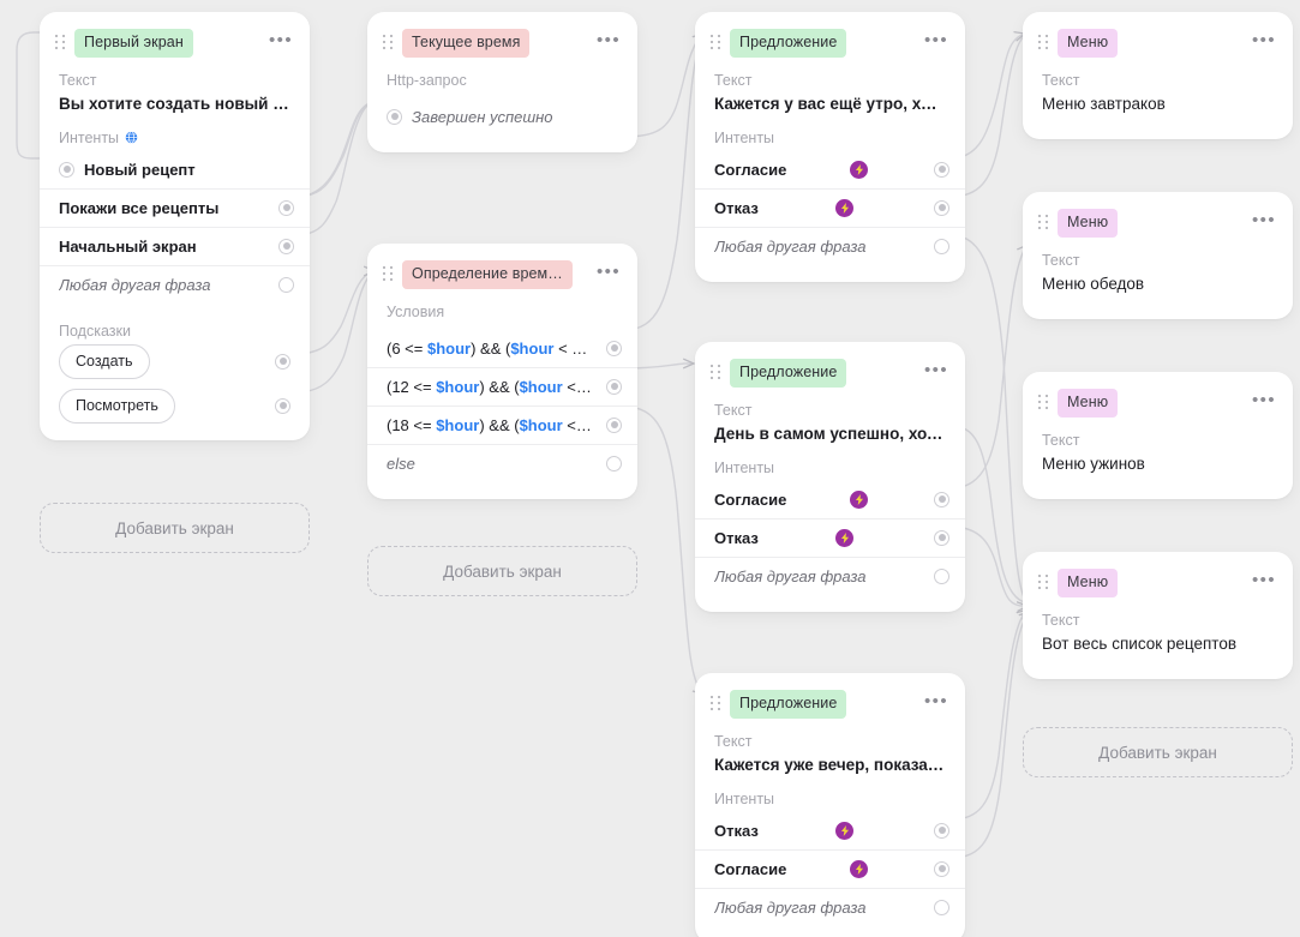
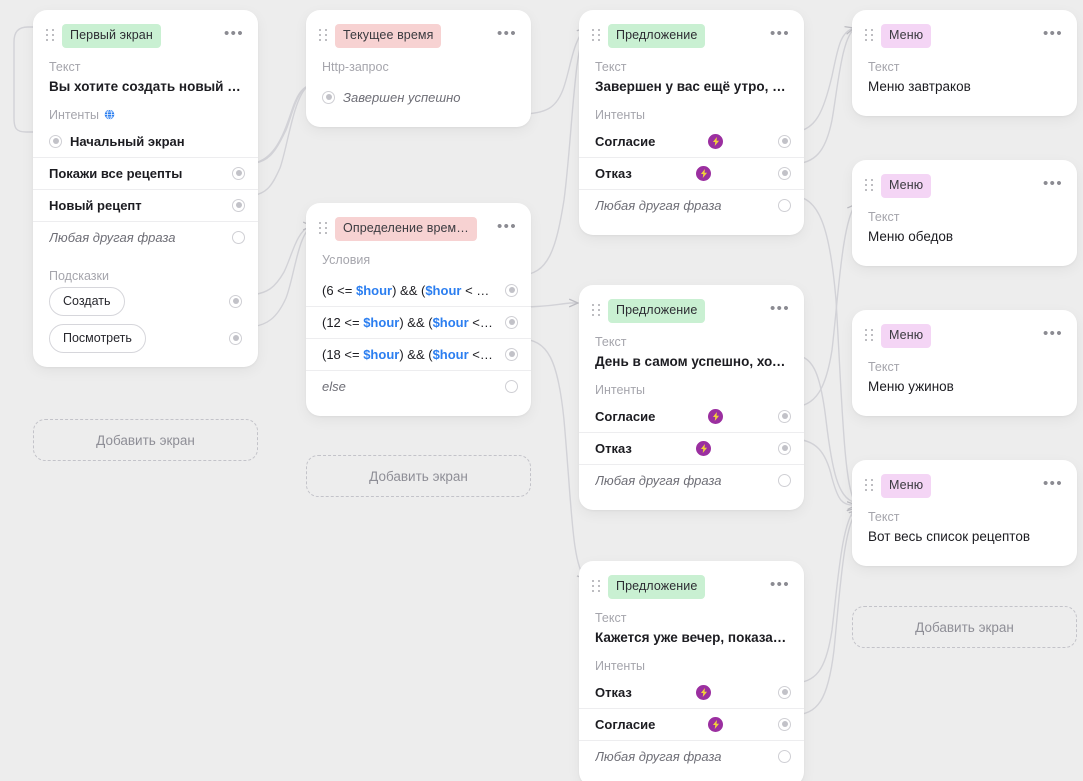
  Первый экран
  •••
  Текст
  Вы хотите создать новый рец…
  Интенты
- Новый рецепт
+ Начальный экран
  Покажи все рецепты
- Начальный экран
+ Новый рецепт
  Любая другая фраза
  Подсказки
  Создать
  Посмотреть
  Текущее время
  •••
  Http-запрос
  Завершен успешно
  Определение врем…
  •••
  Условия
  (6 <= $hour) && ($hour < …
  (12 <= $hour) && ($hour <…
  (18 <= $hour) && ($hour <…
  else
  Предложение
  •••
  Текст
- Кажется у вас ещё утро, хот…
+ Завершен у вас ещё утро, хот…
  Интенты
  Согласие
  Отказ
  Любая другая фраза
  Предложение
  •••
  Текст
  День в самом успешно, хотит…
  Интенты
  Согласие
  Отказ
  Любая другая фраза
  Предложение
  •••
  Текст
  Кажется уже вечер, показать…
  Интенты
  Отказ
  Согласие
  Любая другая фраза
  Меню
  •••
  Текст
  Меню завтраков
  Меню
  •••
  Текст
  Меню обедов
  Меню
  •••
  Текст
  Меню ужинов
  Меню
  •••
  Текст
  Вот весь список рецептов
  Добавить экран
  Добавить экран
  Добавить экран
